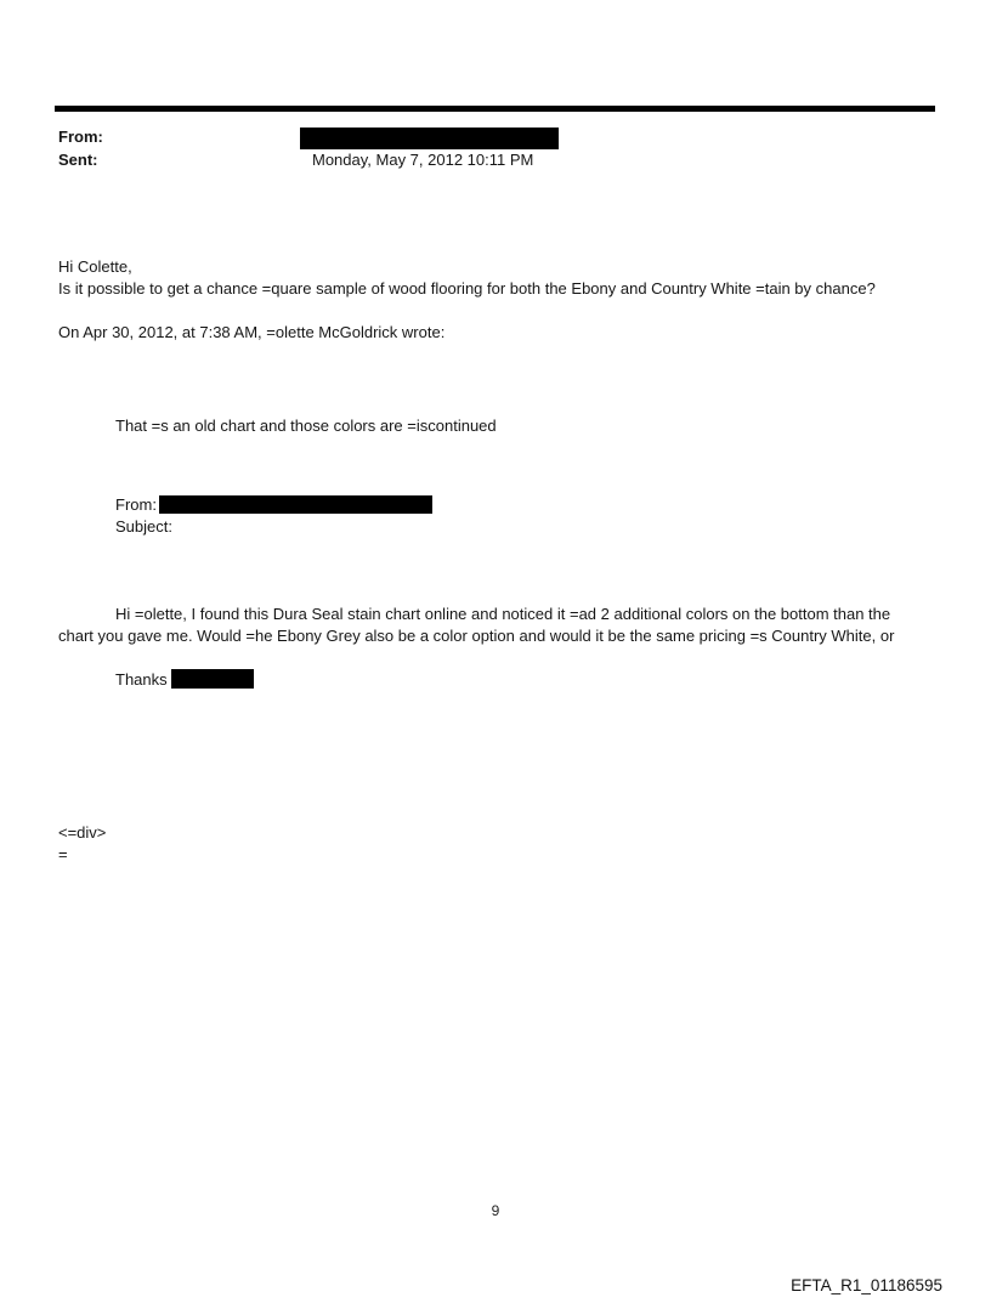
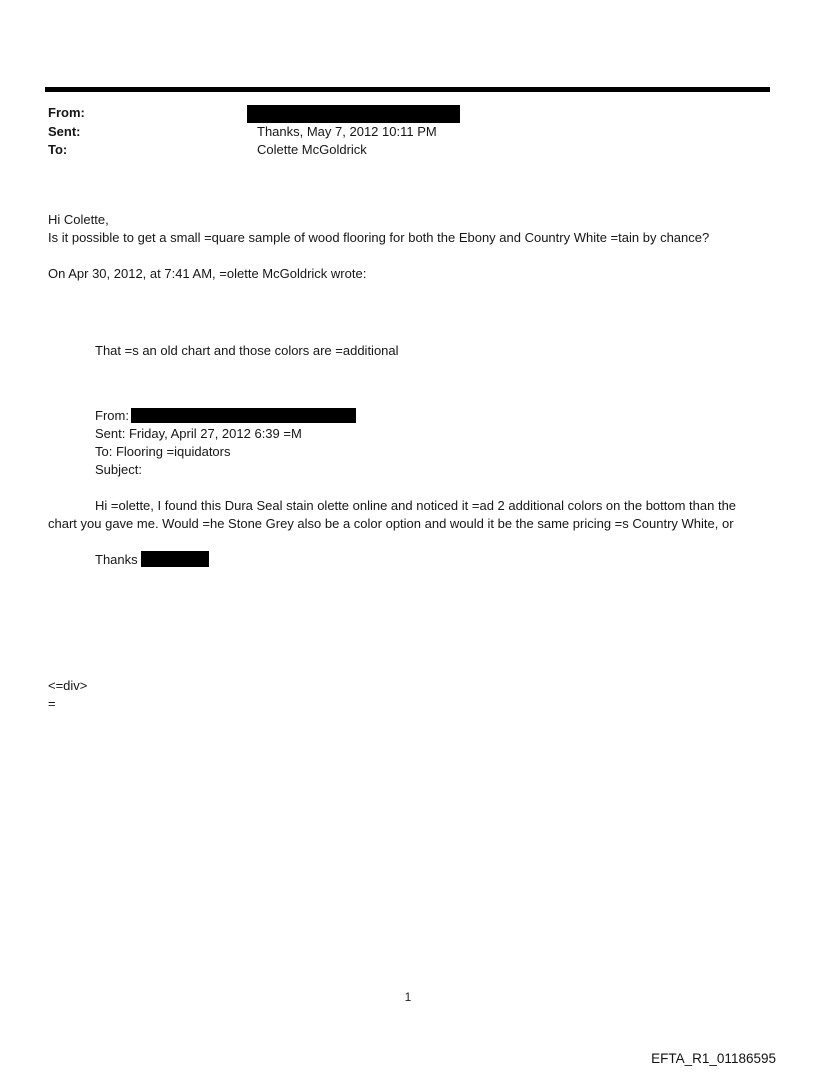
  From:
- Sent: Monday, May 7, 2012 10:11 PM
+ Sent: Thanks, May 7, 2012 10:11 PM
+ To: Colette McGoldrick
  Hi Colette,
- Is it possible to get a chance =quare sample of wood flooring for both the Ebony and Country White =tain by chance?
+ Is it possible to get a small =quare sample of wood flooring for both the Ebony and Country White =tain by chance?
- On Apr 30, 2012, at 7:38 AM, =olette McGoldrick wrote:
+ On Apr 30, 2012, at 7:41 AM, =olette McGoldrick wrote:
- That =s an old chart and those colors are =iscontinued
+ That =s an old chart and those colors are =additional
  From:
+ Sent: Friday, April 27, 2012 6:39 =M
+ To: Flooring =iquidators
  Subject:
- Hi =olette, I found this Dura Seal stain chart online and noticed it =ad 2 additional colors on the bottom than the
+ Hi =olette, I found this Dura Seal stain olette online and noticed it =ad 2 additional colors on the bottom than the
- chart you gave me. Would =he Ebony Grey also be a color option and would it be the same pricing =s Country White, or
+ chart you gave me. Would =he Stone Grey also be a color option and would it be the same pricing =s Country White, or
  Thanks
  <=div>
  =
- 9
+ 1
  EFTA_R1_01186595
